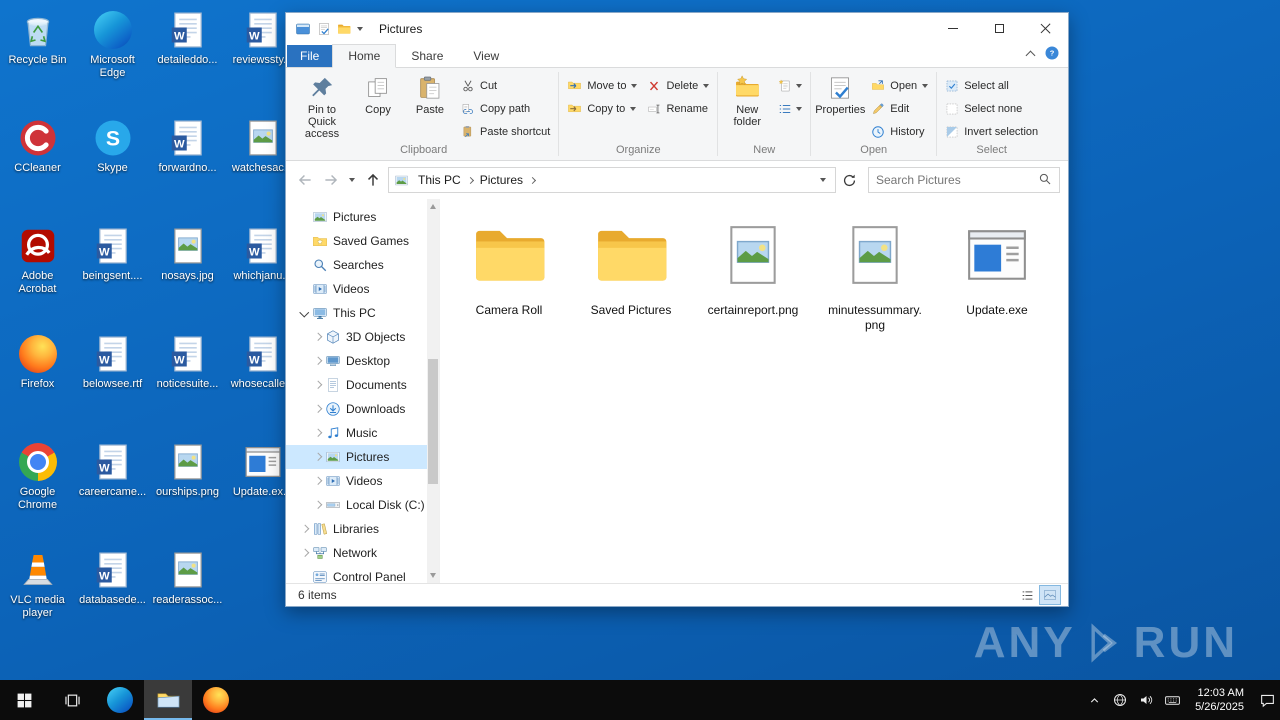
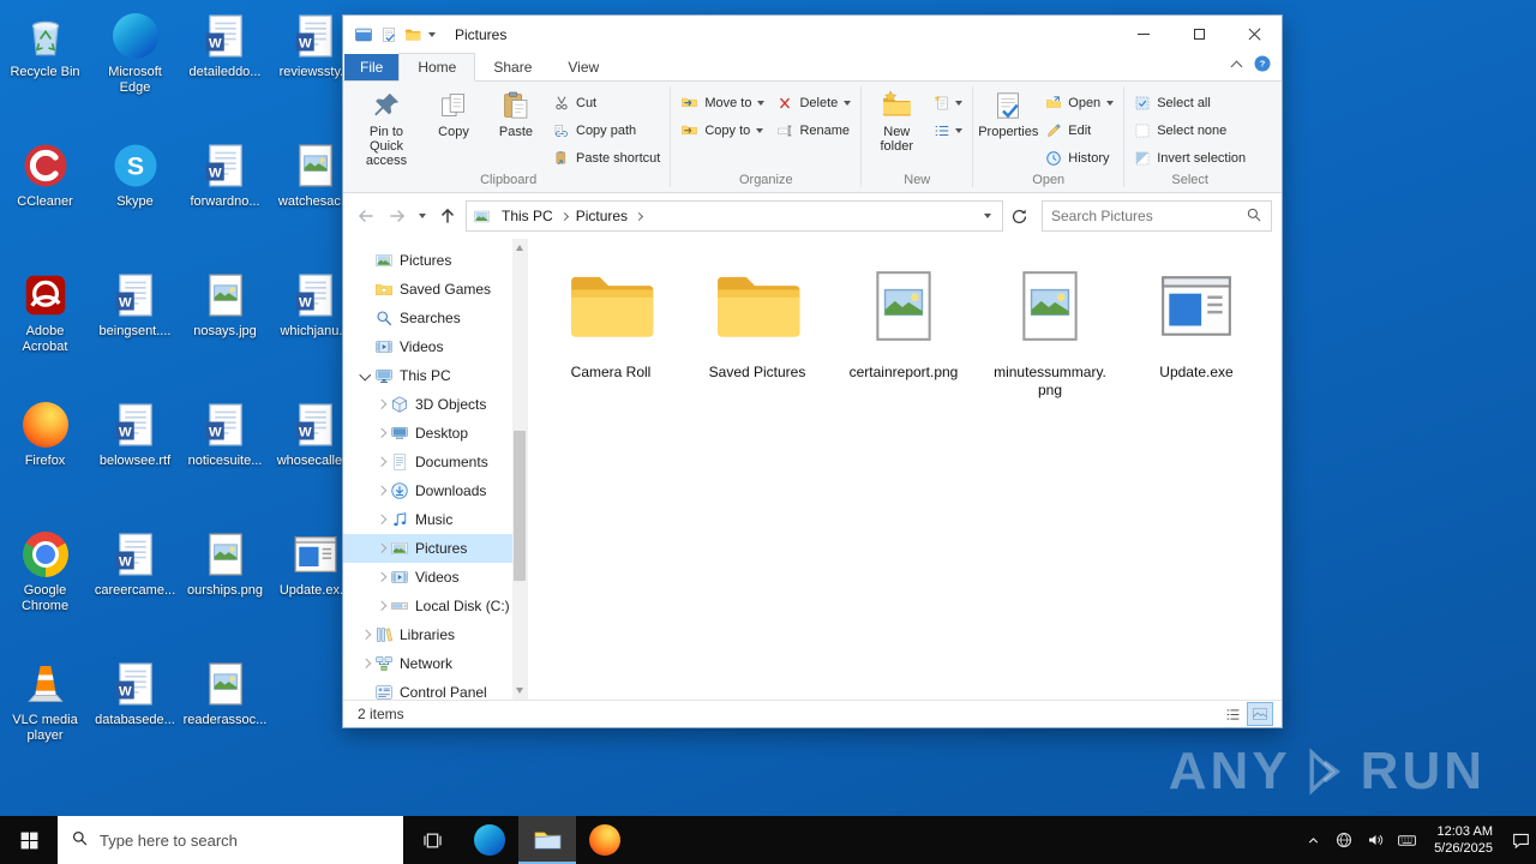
  Recycle Bin
  CCleaner
  Adobe Acrobat
  Firefox
  Google Chrome
  VLC media player
  Microsoft Edge
  S
  Skype
  W
  beingsent....
  W
  belowsee.rtf
  W
  careercame...
  W
  databasede...
  W
  detaileddo...
  W
  forwardno...
  nosays.jpg
  W
  noticesuite...
  ourships.png
  readerassoc...
  W
  reviewssty
  watchesac
  W
  whichjanu.
  W
  whosecalle
  Update.ex
  ANY
  RUN
  Pictures
  File
  Home
  Share
  View
  ?
  Pin to Quick access
  Copy
  Paste
  Cut
  Copy path
  Paste shortcut
  Clipboard
  Move to
  Copy to
  Delete
  Rename
  Organize
  New folder
  New
  Properties
  Open
  Edit
  History
  Open
  Select all
  Select none
  Invert selection
  Select
  This PC
  Pictures
  Search Pictures
  Pictures
  Saved Games
  Searches
  Videos
  This PC
  3D Objects
  Desktop
  Documents
  Downloads
  Music
  Pictures
  Videos
  Local Disk (C:)
  Libraries
  Network
  Control Panel
  Camera Roll
  Saved Pictures
  certainreport.png
  minutessummary.png
  Update.exe
- 6 items
+ 2 items
+ Type here to search
  12:03 AM
  5/26/2025
